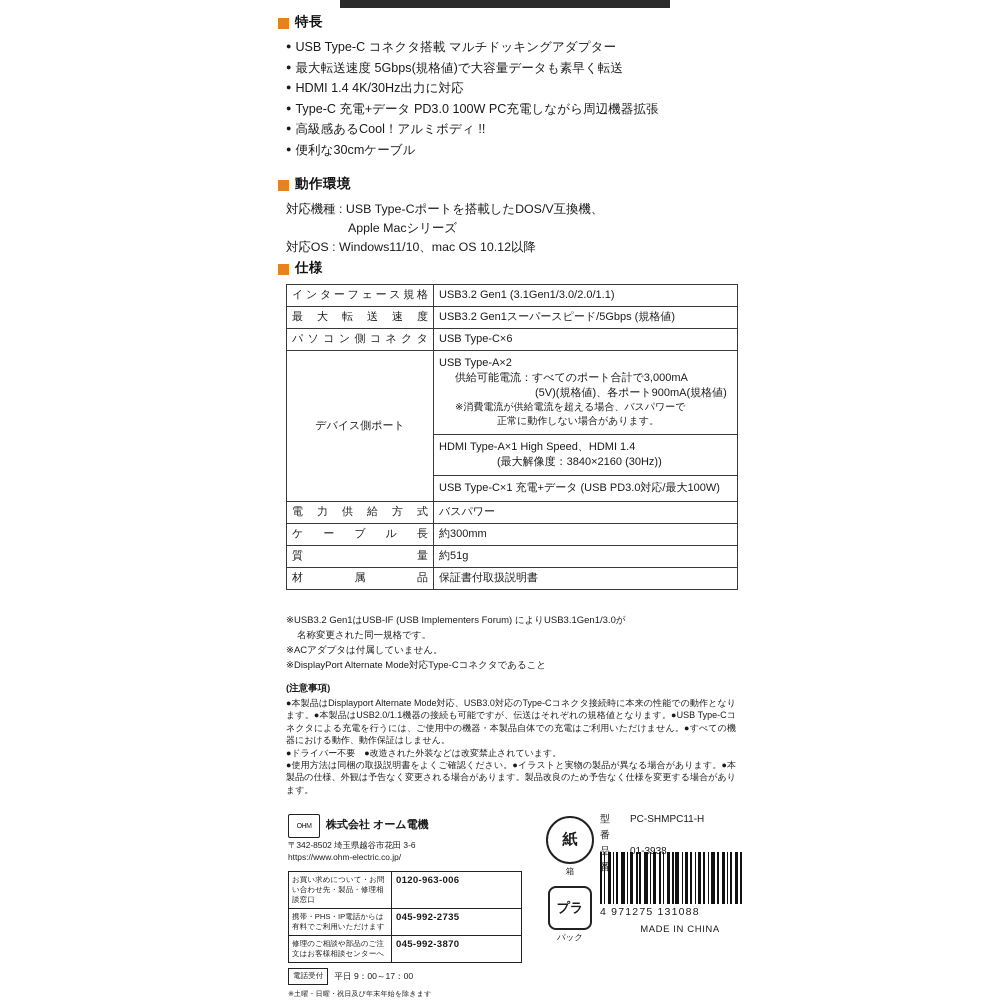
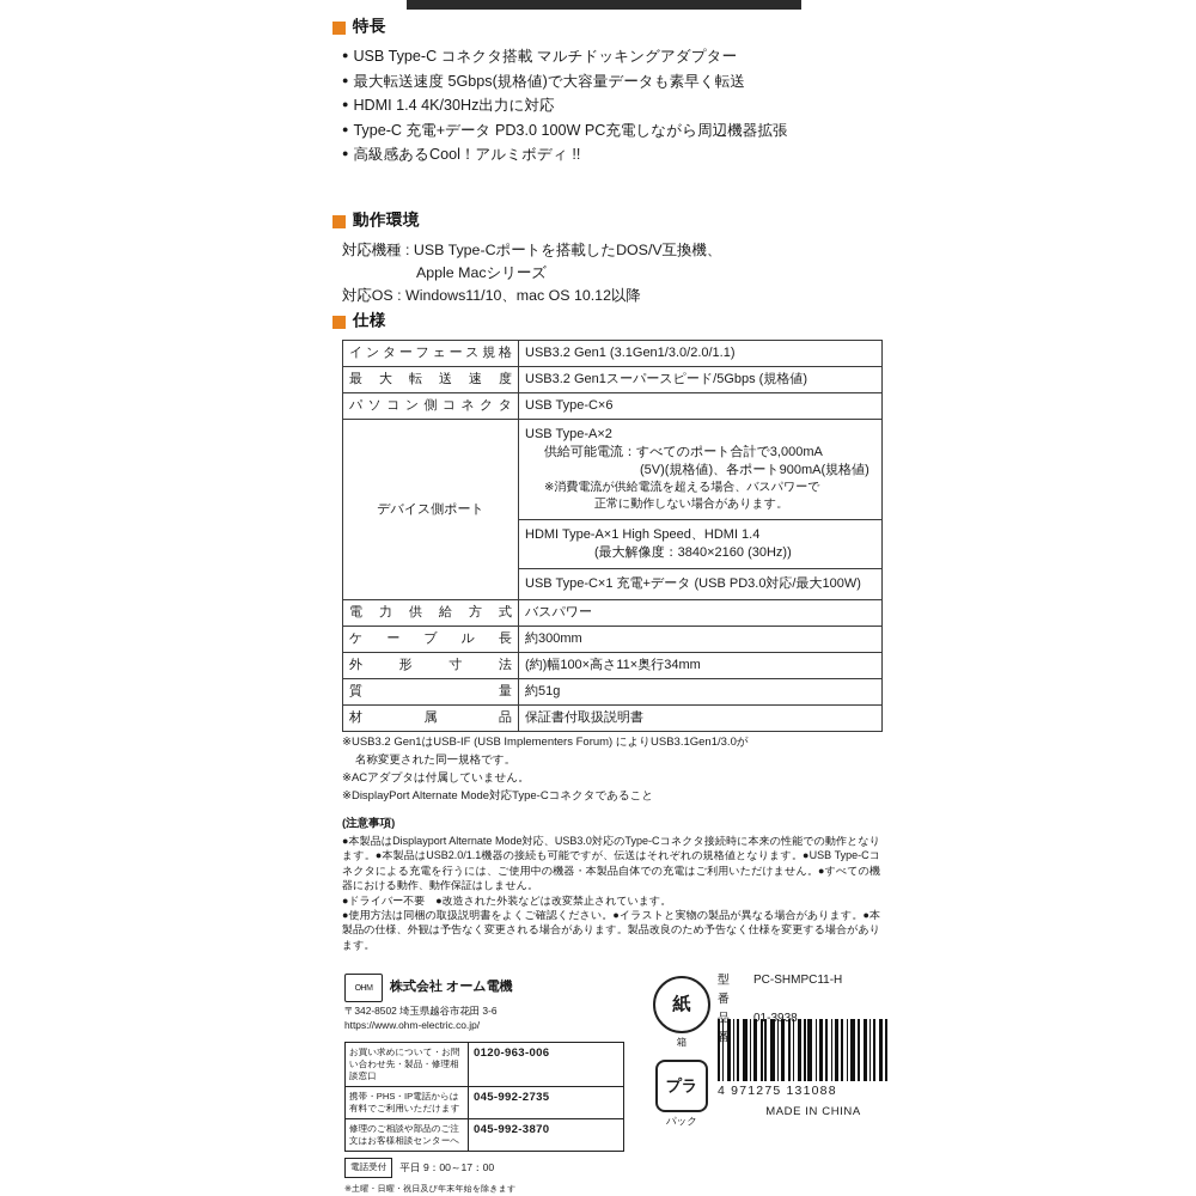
  特長
  USB Type-C コネクタ搭載 マルチドッキングアダプター
  最大転送速度 5Gbps(規格値)で大容量データも素早く転送
  HDMI 1.4 4K/30Hz出力に対応
  Type-C 充電+データ PD3.0 100W PC充電しながら周辺機器拡張
  高級感あるCool！アルミボディ !!
- 便利な30cmケーブル
  動作環境
  対応機種 : USB Type-Cポートを搭載したDOS/V互換機、
  Apple Macシリーズ
  対応OS : Windows11/10、mac OS 10.12以降
  仕様
  インターフェース規格	USB3.2 Gen1 (3.1Gen1/3.0/2.0/1.1)
  最大転送速度	USB3.2 Gen1スーパースピード/5Gbps (規格値)
  パソコン側コネクタ	USB Type-C×6
  デバイス側ポート	USB Type-A×2 供給可能電流：すべてのポート合計で3,000mA (5V)(規格値)、各ポート900mA(規格値) ※消費電流が供給電流を超える場合、バスパワーで 正常に動作しない場合があります。 HDMI Type-A×1 High Speed、HDMI 1.4 (最大解像度：3840×2160 (30Hz)) USB Type-C×1 充電+データ (USB PD3.0対応/最大100W)
  電力供給方式	バスパワー
  ケーブル長	約300mm
+ 外形寸法	(約)幅100×高さ11×奥行34mm
  質量	約51g
  材 属 品	保証書付取扱説明書
  ※USB3.2 Gen1はUSB-IF (USB Implementers Forum) によりUSB3.1Gen1/3.0が
  名称変更された同一規格です。
  ※ACアダプタは付属していません。
  ※DisplayPort Alternate Mode対応Type-Cコネクタであること
  (注意事項)
  ●本製品はDisplayport Alternate Mode対応、USB3.0対応のType-Cコネクタ接続時に本来の性能での動作となります。●本製品はUSB2.0/1.1機器の接続も可能ですが、伝送はそれぞれの規格値となります。●USB Type-Cコネクタによる充電を行うには、ご使用中の機器・本製品自体での充電はご利用いただけません。●すべての機器における動作、動作保証はしません。
  ●ドライバー不要 ●改造された外装などは改変禁止されています。
  ●使用方法は同梱の取扱説明書をよくご確認ください。●イラストと実物の製品が異なる場合があります。●本製品の仕様、外観は予告なく変更される場合があります。製品改良のため予告なく仕様を変更する場合があります。
  株式会社 オーム電機
  〒342-8502 埼玉県越谷市花田 3-6
  https://www.ohm-electric.co.jp/
  お買い求めについて・お問い合わせ先・製品・修理相談窓口
  0120-963-006
  携帯・PHS・IP電話からは有料でご利用いただけます
  045-992-2735
  修理のご相談や部品のご注文はお客様相談センターへ
  045-992-3870
  電話受付
  平日 9：00～17：00
  ※土曜・日曜・祝日及び年末年始を除きます
  紙
  箱
  プラ
  パック
  型 番
  PC-SHMPC11-H
  4 971275 131088
  MADE IN CHINA
